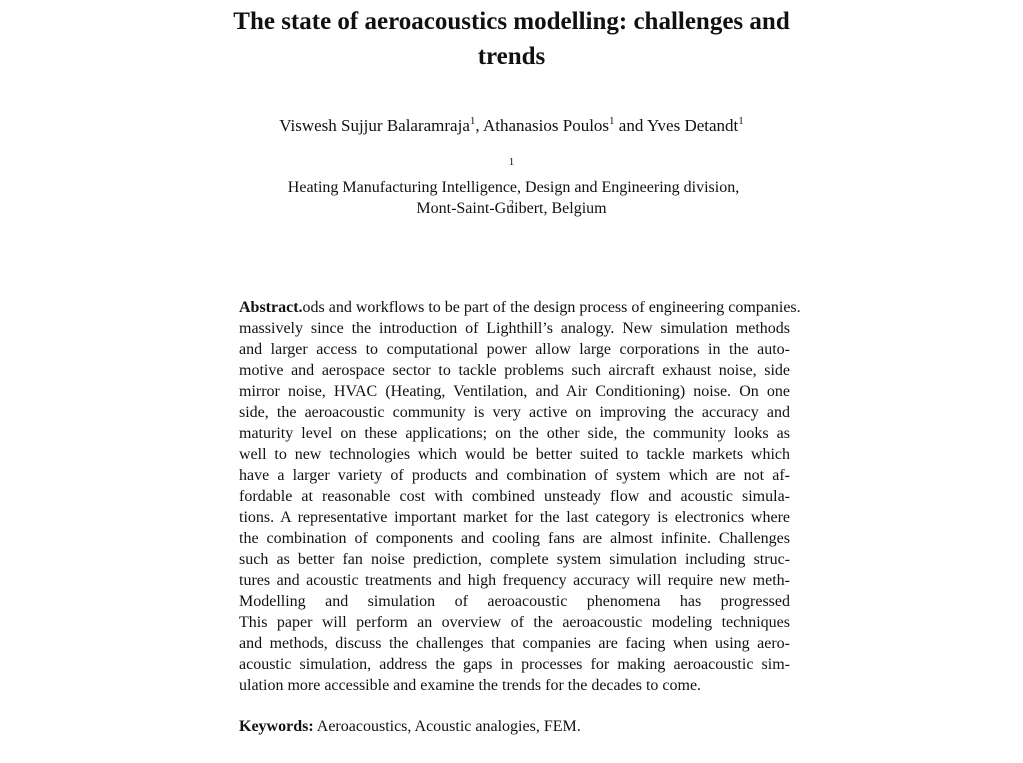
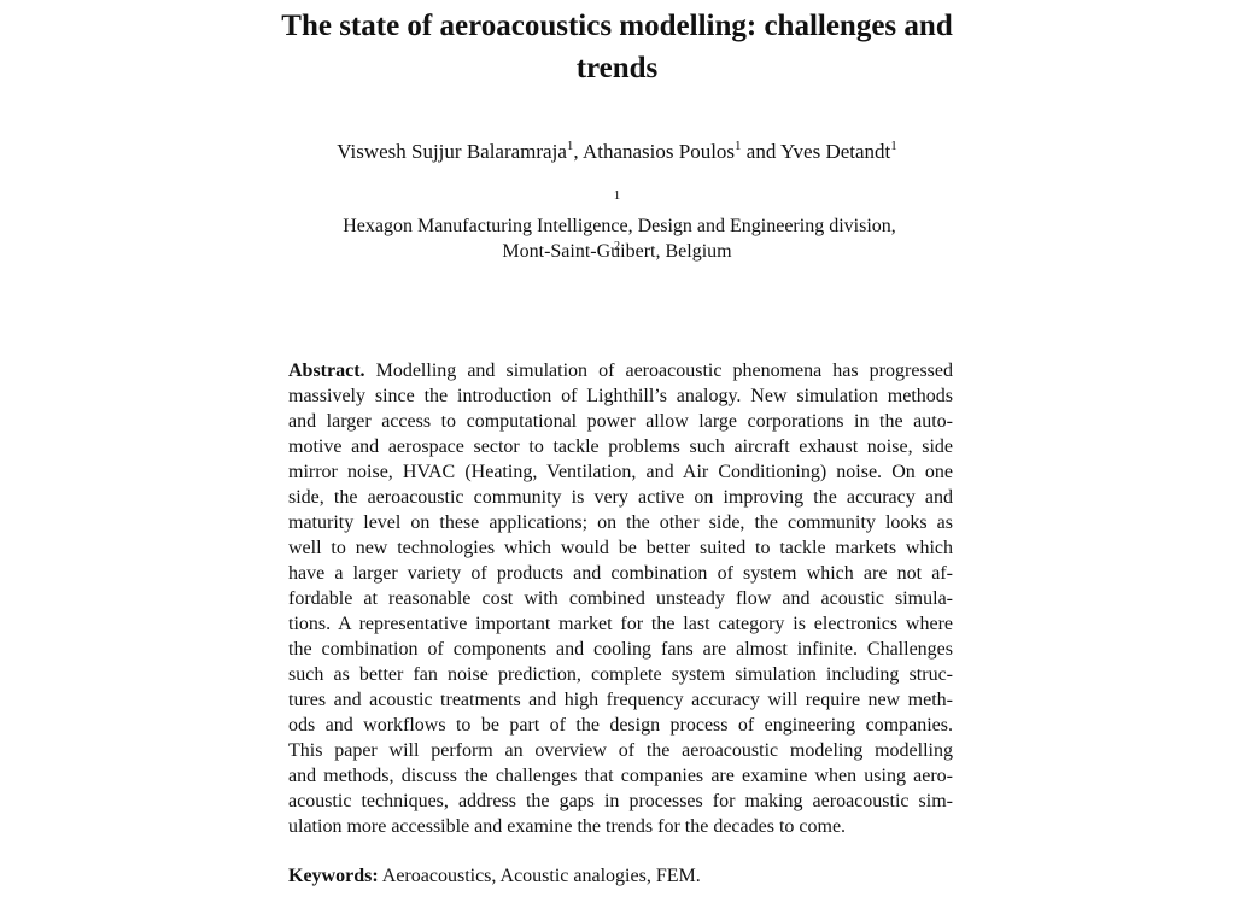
  The state of aeroacoustics modelling: challenges and
  trends
  Viswesh Sujjur Balaramraja1, Athanasios Poulos1 and Yves Detandt1
  1
- Heating Manufacturing Intelligence, Design and Engineering division,
+ Hexagon Manufacturing Intelligence, Design and Engineering division,
  Mont-Saint-Guibert, Belgium
  2
- Abstract.ods and workflows to be part of the design process of engineering companies.
+ Abstract. Modelling and simulation of aeroacoustic phenomena has progressed
  massively since the introduction of Lighthill’s analogy. New simulation methods
  and larger access to computational power allow large corporations in the auto-
  motive and aerospace sector to tackle problems such aircraft exhaust noise, side
  mirror noise, HVAC (Heating, Ventilation, and Air Conditioning) noise. On one
  side, the aeroacoustic community is very active on improving the accuracy and
  maturity level on these applications; on the other side, the community looks as
  well to new technologies which would be better suited to tackle markets which
  have a larger variety of products and combination of system which are not af-
  fordable at reasonable cost with combined unsteady flow and acoustic simula-
  tions. A representative important market for the last category is electronics where
  the combination of components and cooling fans are almost infinite. Challenges
  such as better fan noise prediction, complete system simulation including struc-
  tures and acoustic treatments and high frequency accuracy will require new meth-
- Modelling and simulation of aeroacoustic phenomena has progressed
+ ods and workflows to be part of the design process of engineering companies.
- This paper will perform an overview of the aeroacoustic modeling techniques
+ This paper will perform an overview of the aeroacoustic modeling modelling
- and methods, discuss the challenges that companies are facing when using aero-
+ and methods, discuss the challenges that companies are examine when using aero-
- acoustic simulation, address the gaps in processes for making aeroacoustic sim-
+ acoustic techniques, address the gaps in processes for making aeroacoustic sim-
  ulation more accessible and examine the trends for the decades to come.
  Keywords: Aeroacoustics, Acoustic analogies, FEM.
